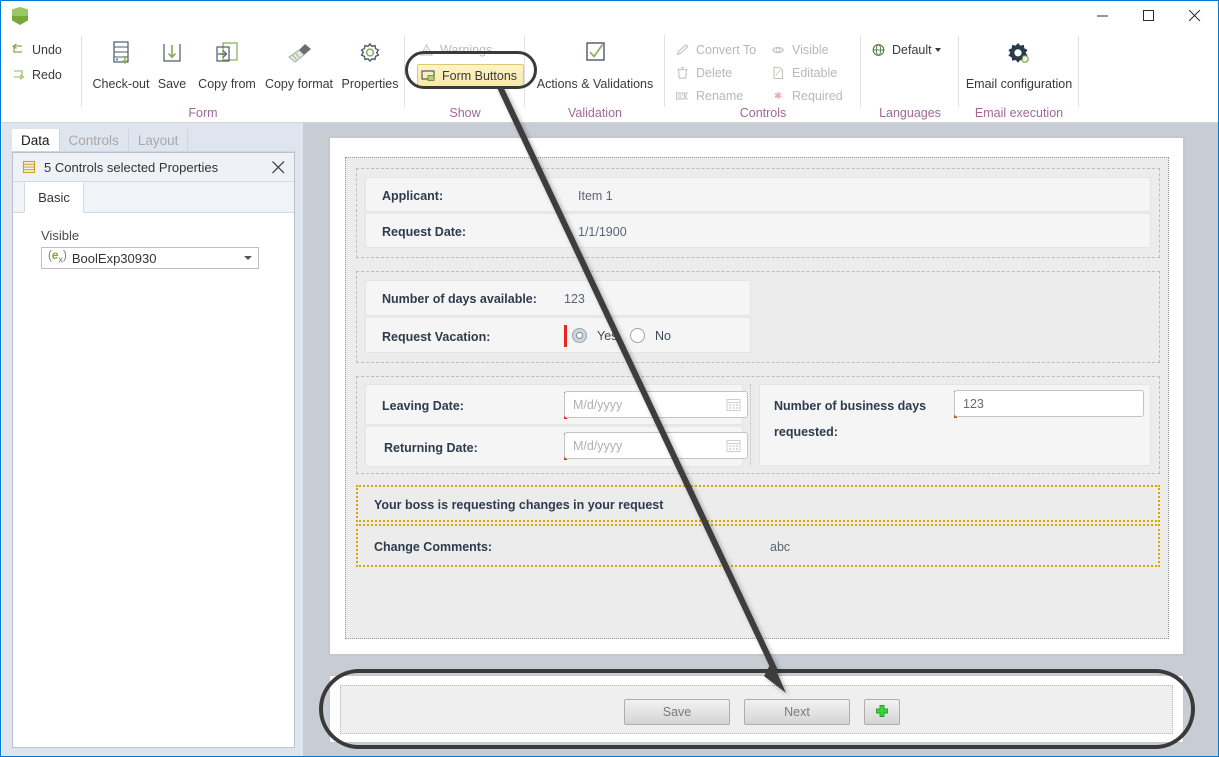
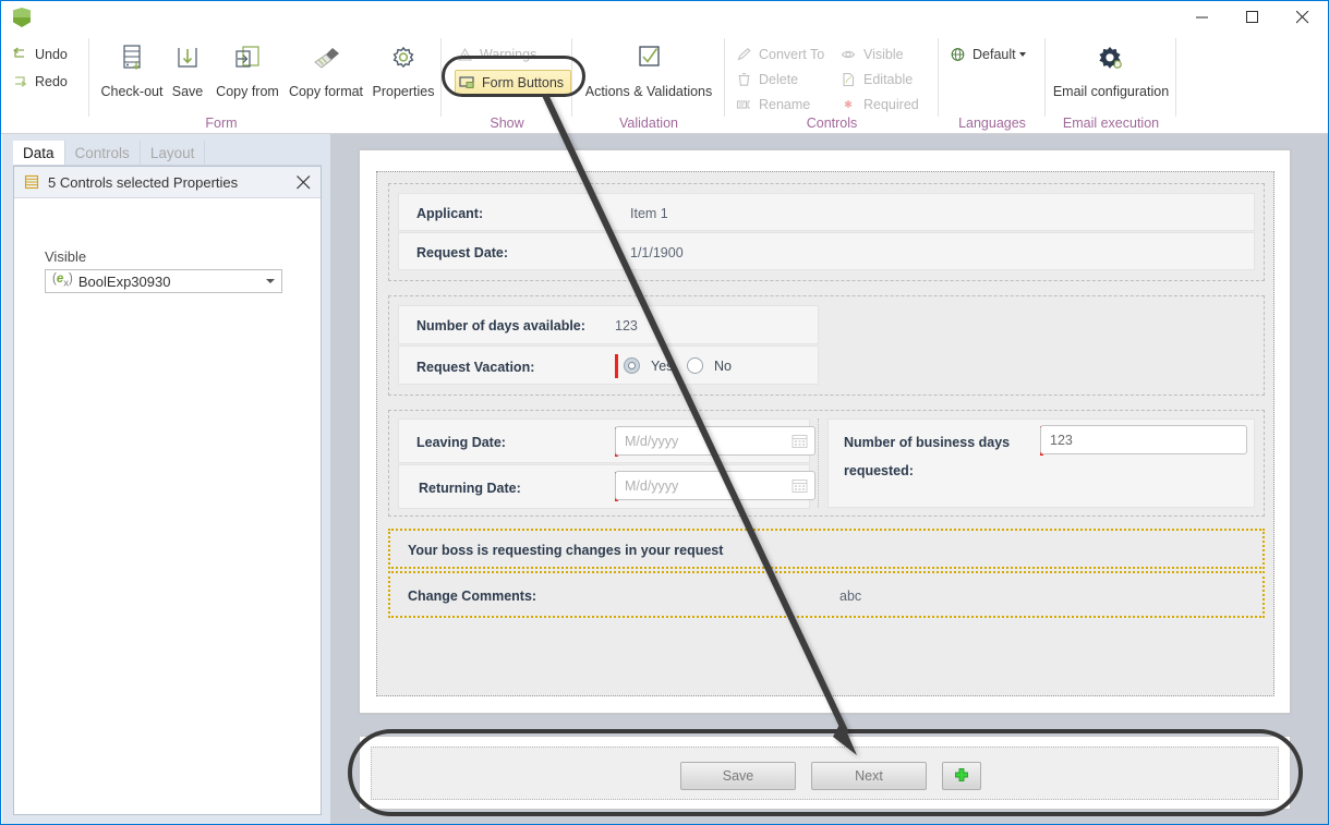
  Undo
  Redo
  Check-out
  Save
  Copy from
  Copy format
  Properties
  Form
  Warnings
  Form Buttons
  Show
  Actions & Validations
  Validation
  Convert To
  Delete
  Rename
  Visible
  Editable
  Required
  Controls
  Default
  Languages
  Email configuration
  Email execution
  Data
  Controls
  Layout
  5 Controls selected Properties
- Basic
  Visible
  (ex)
  BoolExp30930
  Applicant:
  Item 1
  Request Date:
  1/1/1900
  Number of days available:
  123
  Request Vacation:
  No
  Leaving Date:
  M/d/yyyy
  Returning Date:
  M/d/yyyy
  Number of business days
  requested:
  123
  Your boss is requesting changes in your request
  Change Comments:
  abc
  Save
  Next
